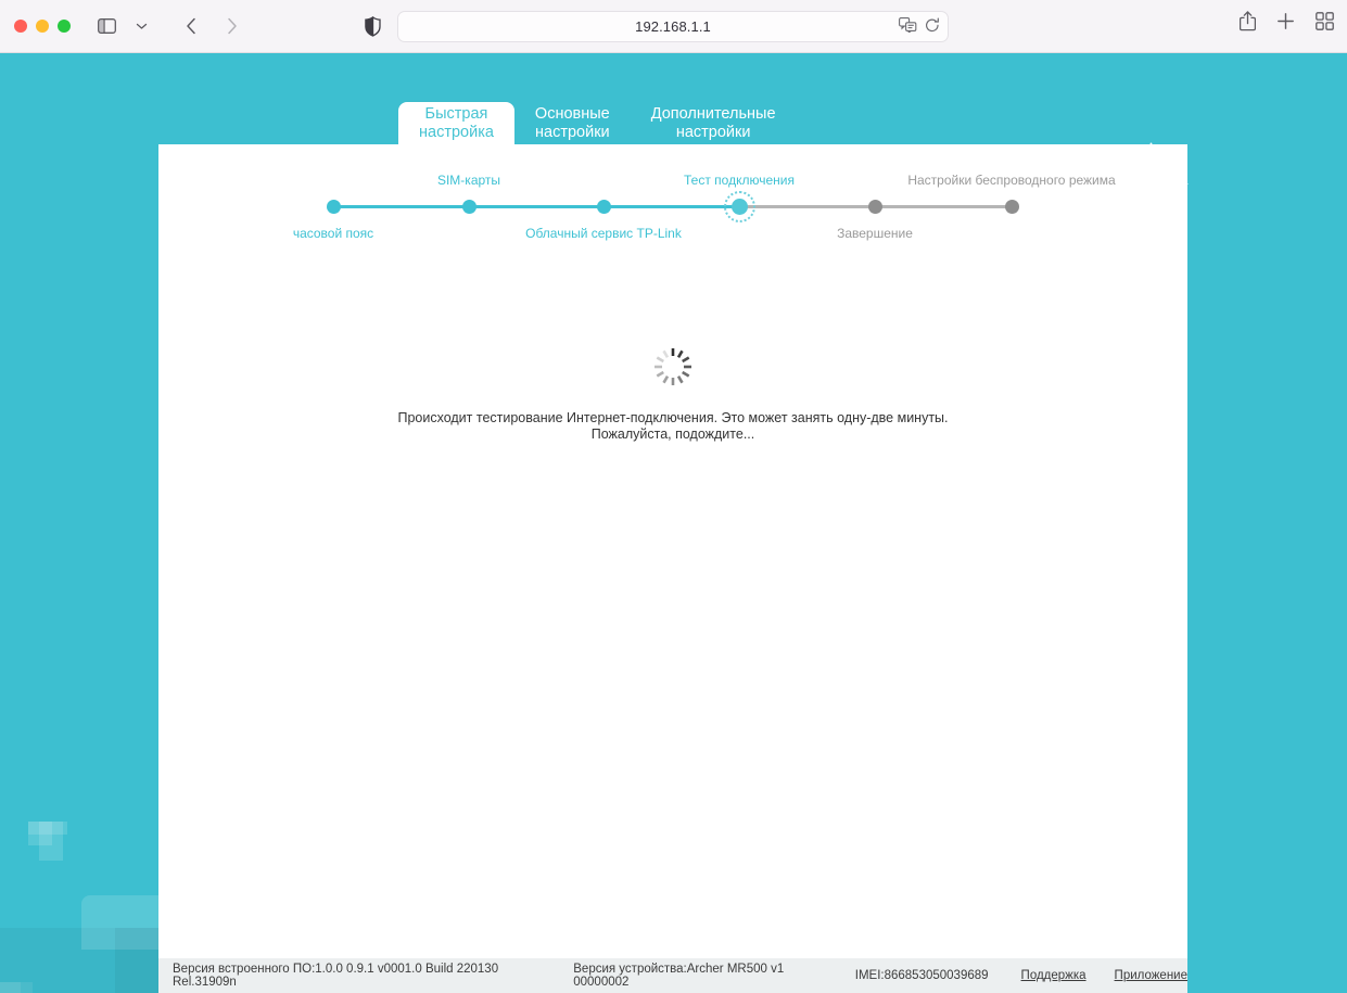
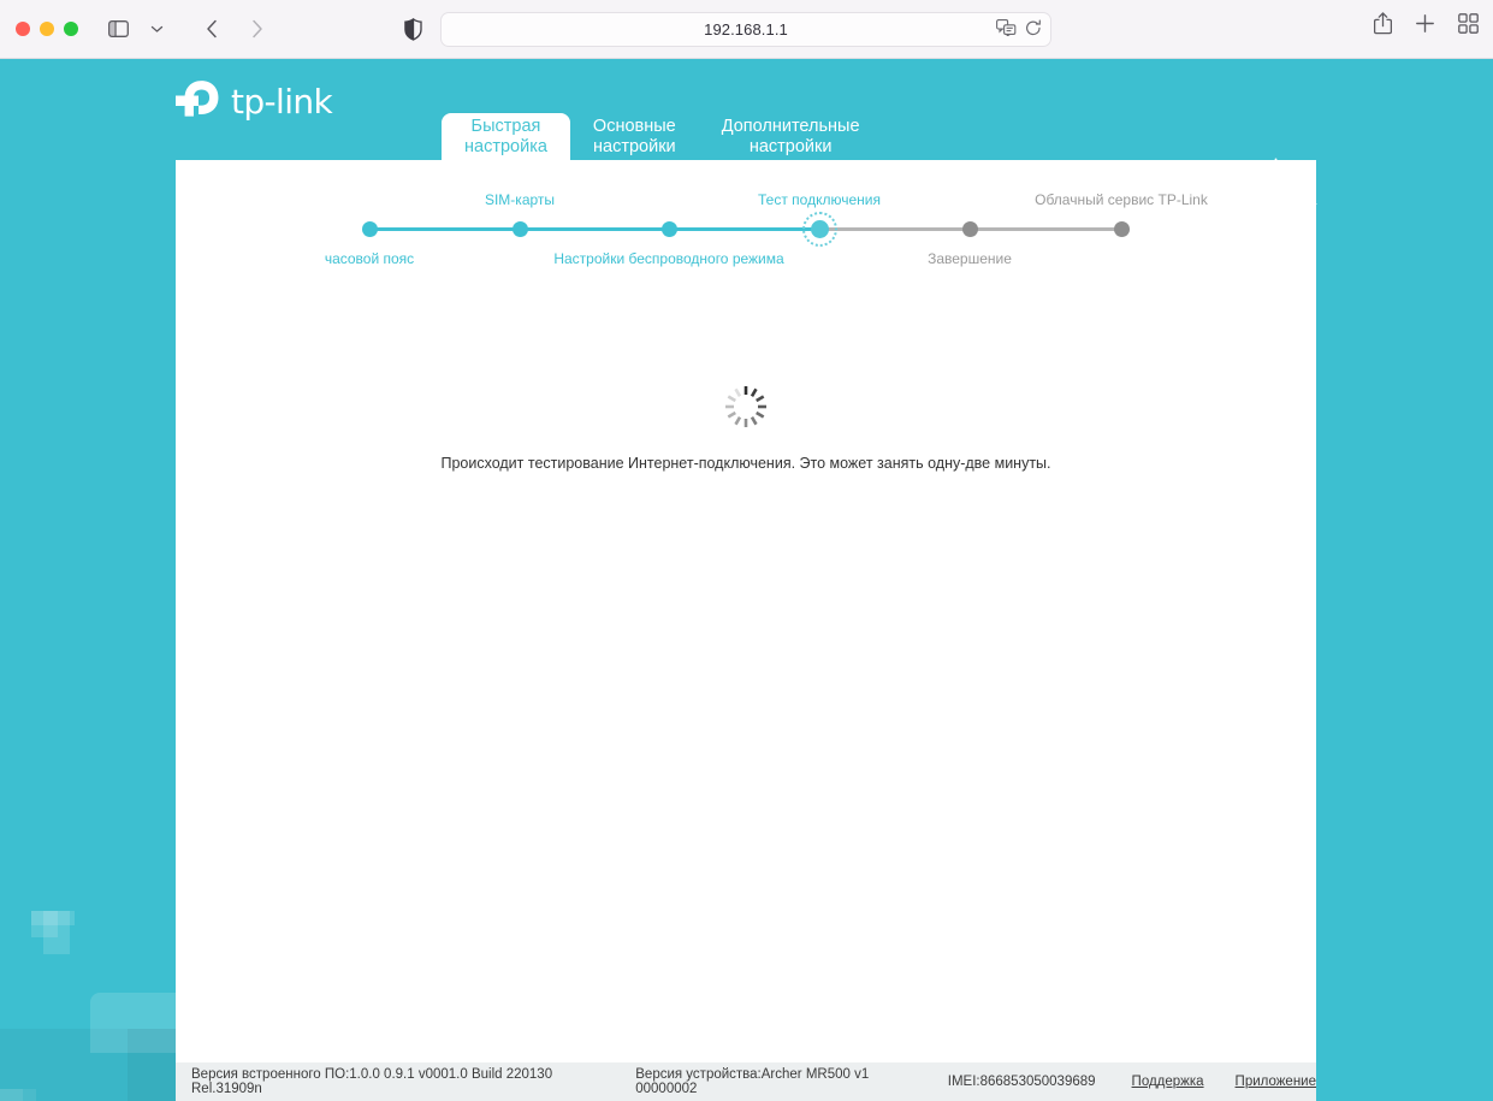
  192.168.1.1
+ tp-link
  Быстрая
  настройка
  Основные
  настройки
  Дополнительные
  настройки
  часовой пояс
  SIM-карты
- Облачный сервис TP-Link
+ Настройки беспроводного режима
  Тест подключения
  Завершение
- Настройки беспроводного режима
+ Облачный сервис TP-Link
  Происходит тестирование Интернет-подключения. Это может занять одну-две минуты.
- Пожалуйста, подождите...
  Версия встроенного ПО:1.0.0 0.9.1 v0001.0 Build 220130 Rel.31909n
  Версия устройства:Archer MR500 v1 00000002
  IMEI:866853050039689
  Поддержка
  Приложение
